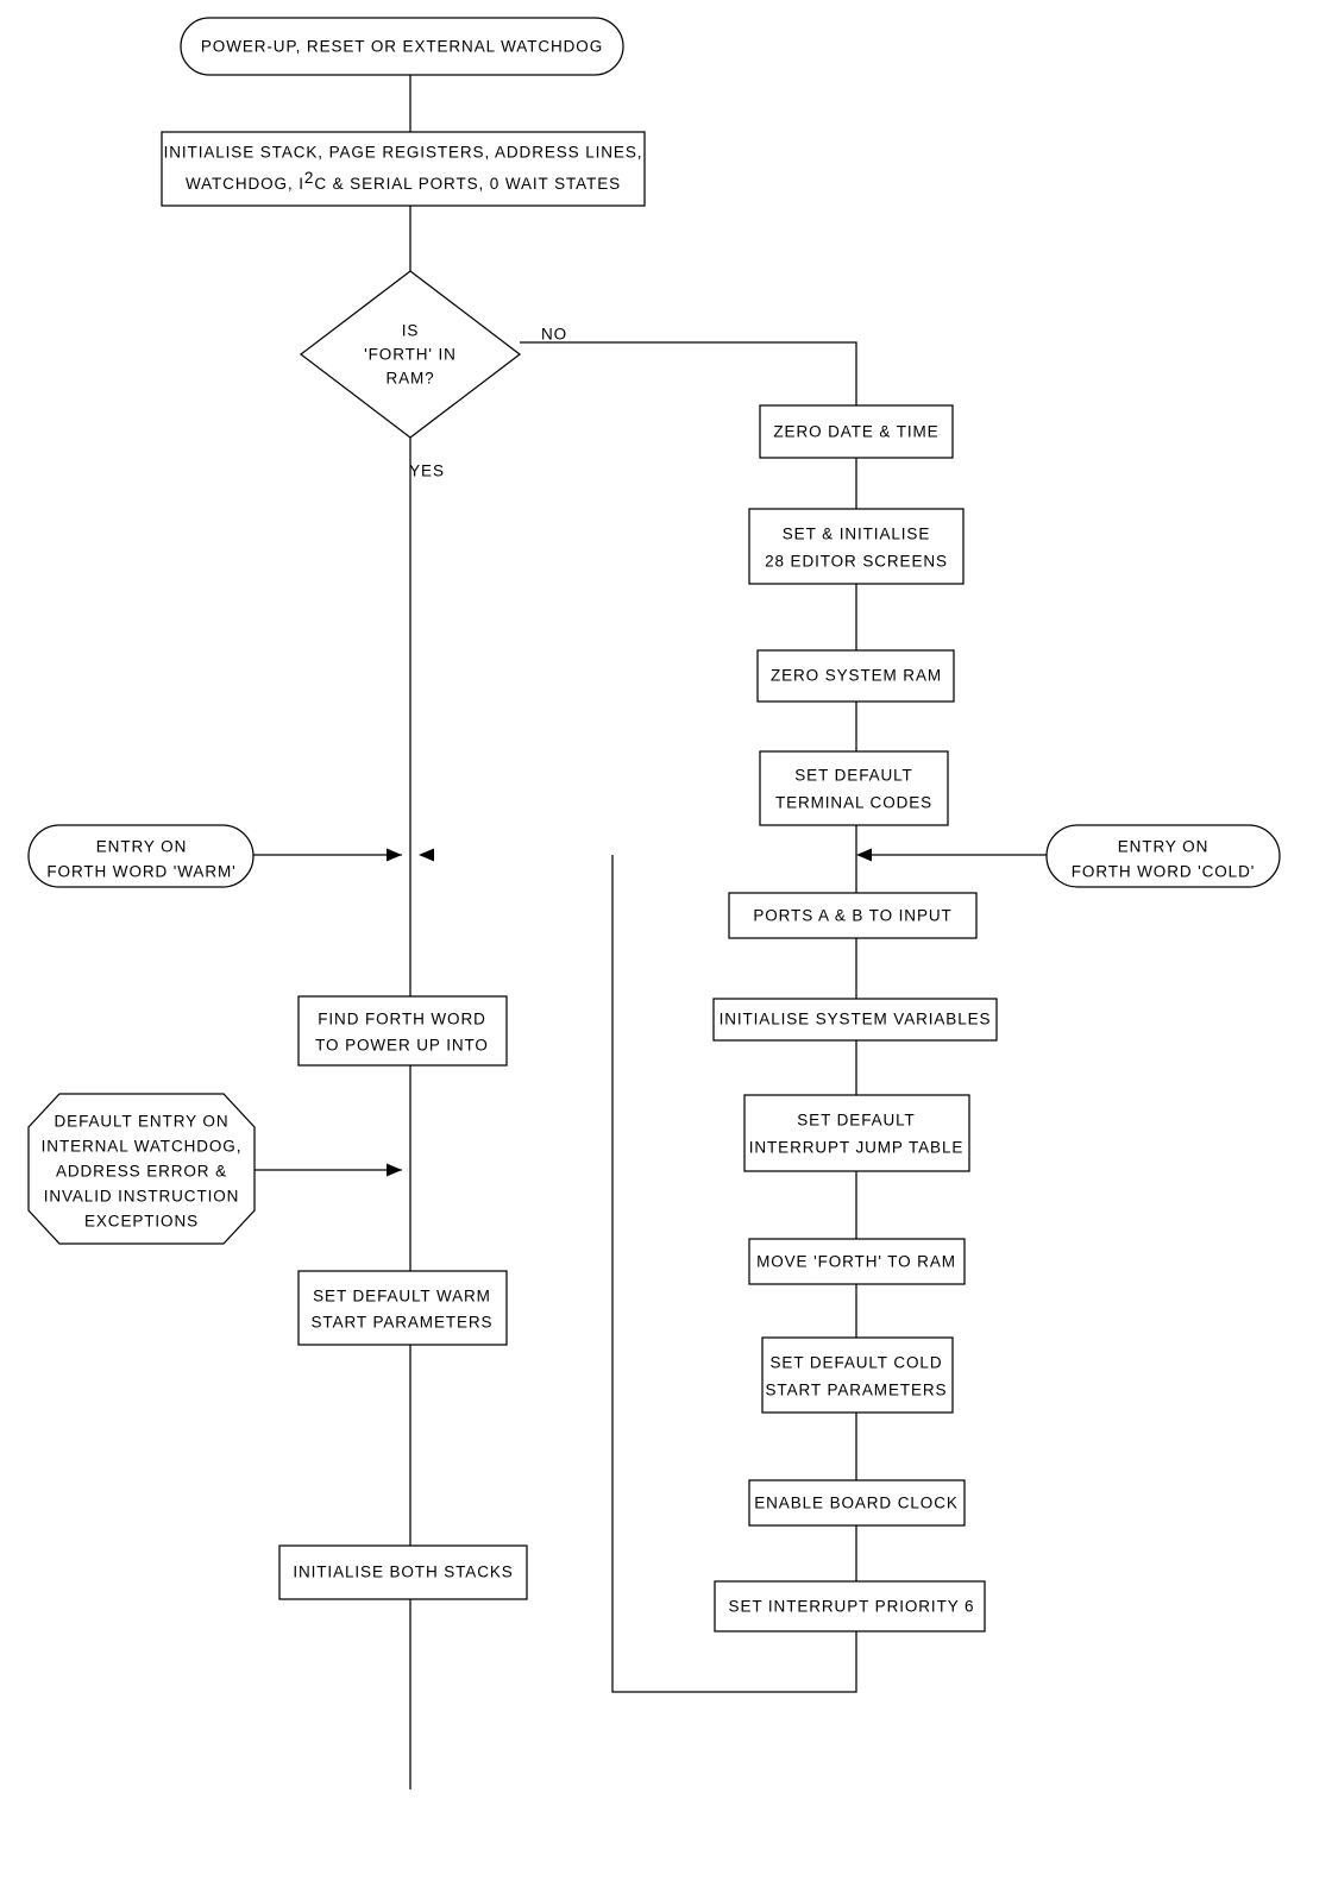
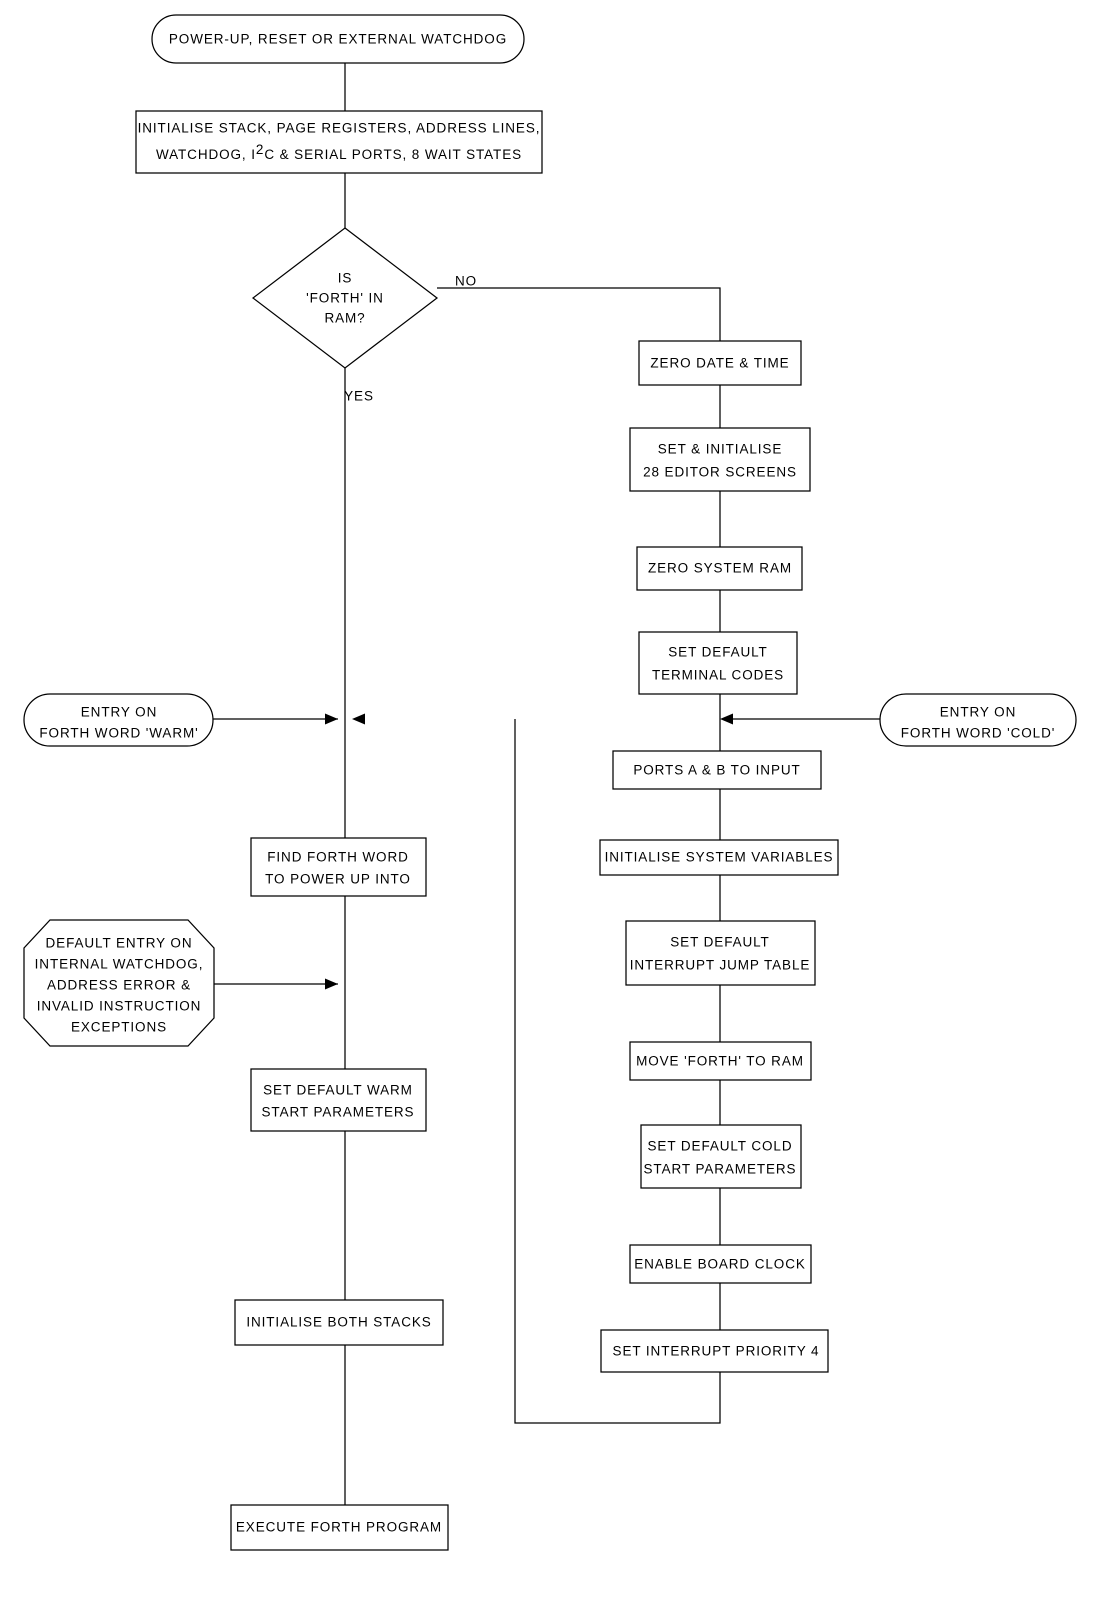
  POWER-UP, RESET OR EXTERNAL WATCHDOG
  INITIALISE STACK, PAGE REGISTERS, ADDRESS LINES,
- WATCHDOG, I2C & SERIAL PORTS, 0 WAIT STATES
+ WATCHDOG, I2C & SERIAL PORTS, 8 WAIT STATES
  IS
  'FORTH' IN
  RAM?
  NO
  YES
  ZERO DATE & TIME
  SET & INITIALISE
  28 EDITOR SCREENS
  ZERO SYSTEM RAM
  SET DEFAULT
  TERMINAL CODES
  PORTS A & B TO INPUT
  INITIALISE SYSTEM VARIABLES
  SET DEFAULT
  INTERRUPT JUMP TABLE
  MOVE 'FORTH' TO RAM
  SET DEFAULT COLD
  START PARAMETERS
  ENABLE BOARD CLOCK
- SET INTERRUPT PRIORITY 6
+ SET INTERRUPT PRIORITY 4
  ENTRY ON
  FORTH WORD 'WARM'
  ENTRY ON
  FORTH WORD 'COLD'
  FIND FORTH WORD
  TO POWER UP INTO
  DEFAULT ENTRY ON
  INTERNAL WATCHDOG,
  ADDRESS ERROR &
  INVALID INSTRUCTION
  EXCEPTIONS
  SET DEFAULT WARM
  START PARAMETERS
  INITIALISE BOTH STACKS
+ EXECUTE FORTH PROGRAM
